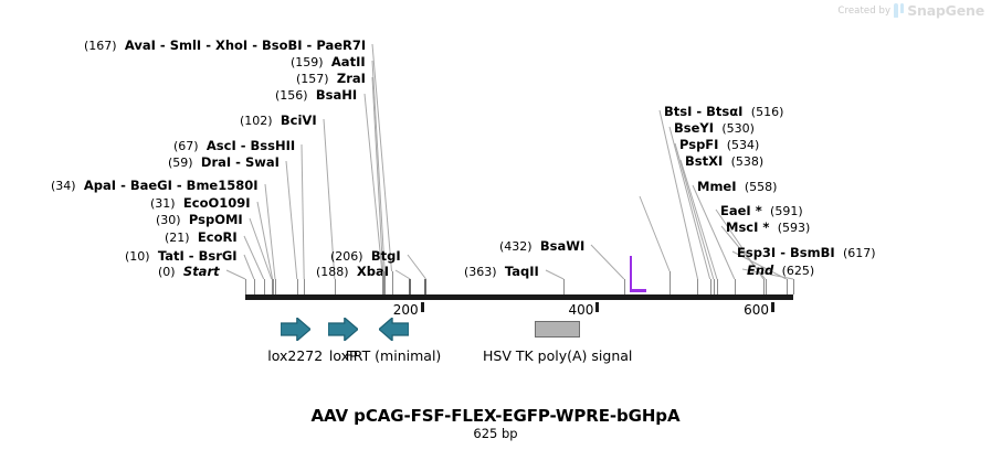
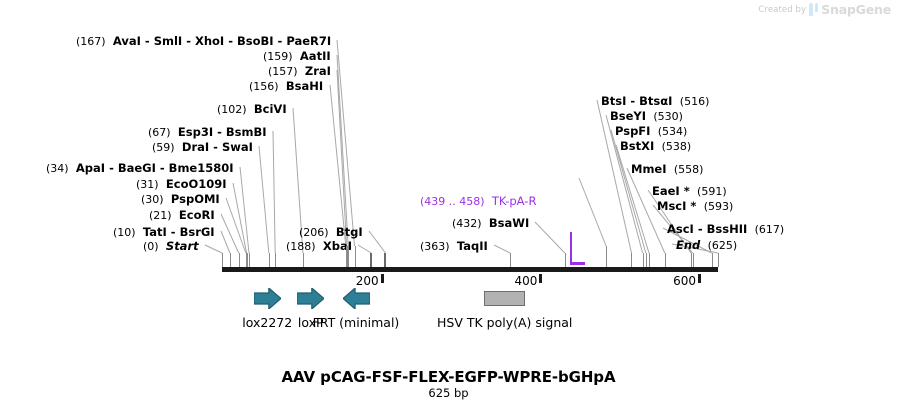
  Created by
  SnapGene
  (167) AvaI - SmlI - XhoI - BsoBI - PaeR7I
  (159) AatII
  (157) ZraI
  (156) BsaHI
  (102) BciVI
- (67) AscI - BssHII
+ (67) Esp3I - BsmBI
  (59) DraI - SwaI
  (34) ApaI - BaeGI - Bme1580I
  (31) EcoO109I
  (30) PspOMI
  (21) EcoRI
  (10) TatI - BsrGI
  (0) Start
  (206) BtgI
  (188) XbaI
+ (439 .. 458) TK-pA-R
  (432) BsaWI
  (363) TaqII
  BtsI - BtsαI (516)
  BseYI (530)
  PspFI (534)
  BstXI (538)
  MmeI (558)
  EaeI * (591)
  MscI * (593)
- Esp3I - BsmBI (617)
+ AscI - BssHII (617)
  End (625)
  200
  400
  600
  lox2272
  loxP
  FRT (minimal)
  HSV TK poly(A) signal
  AAV pCAG-FSF-FLEX-EGFP-WPRE-bGHpA
  625 bp
